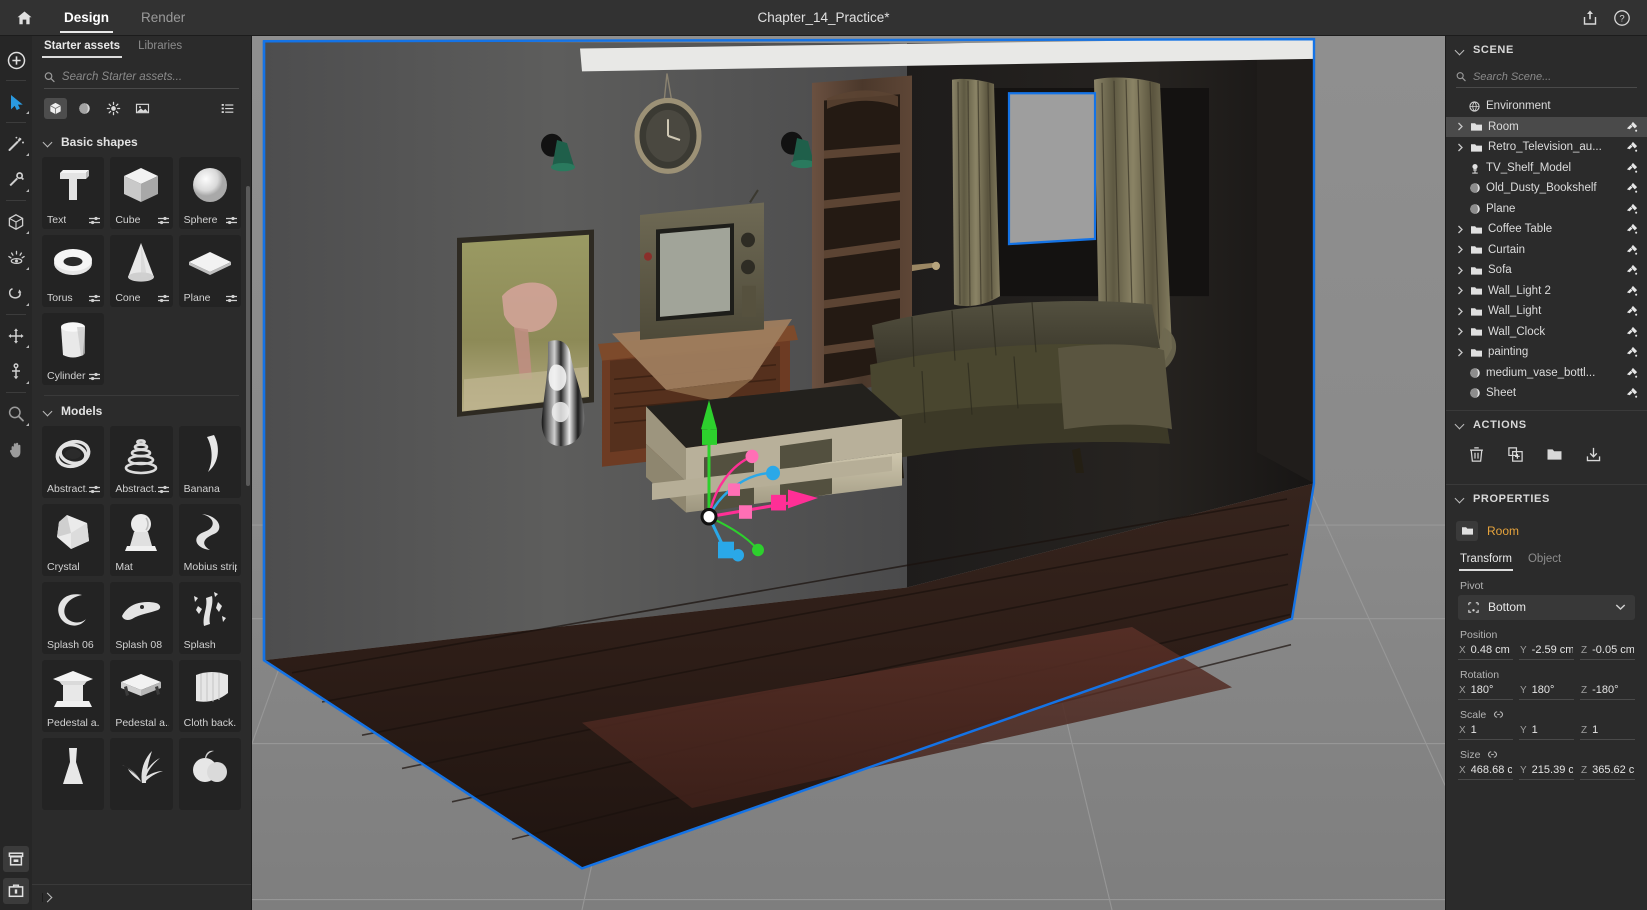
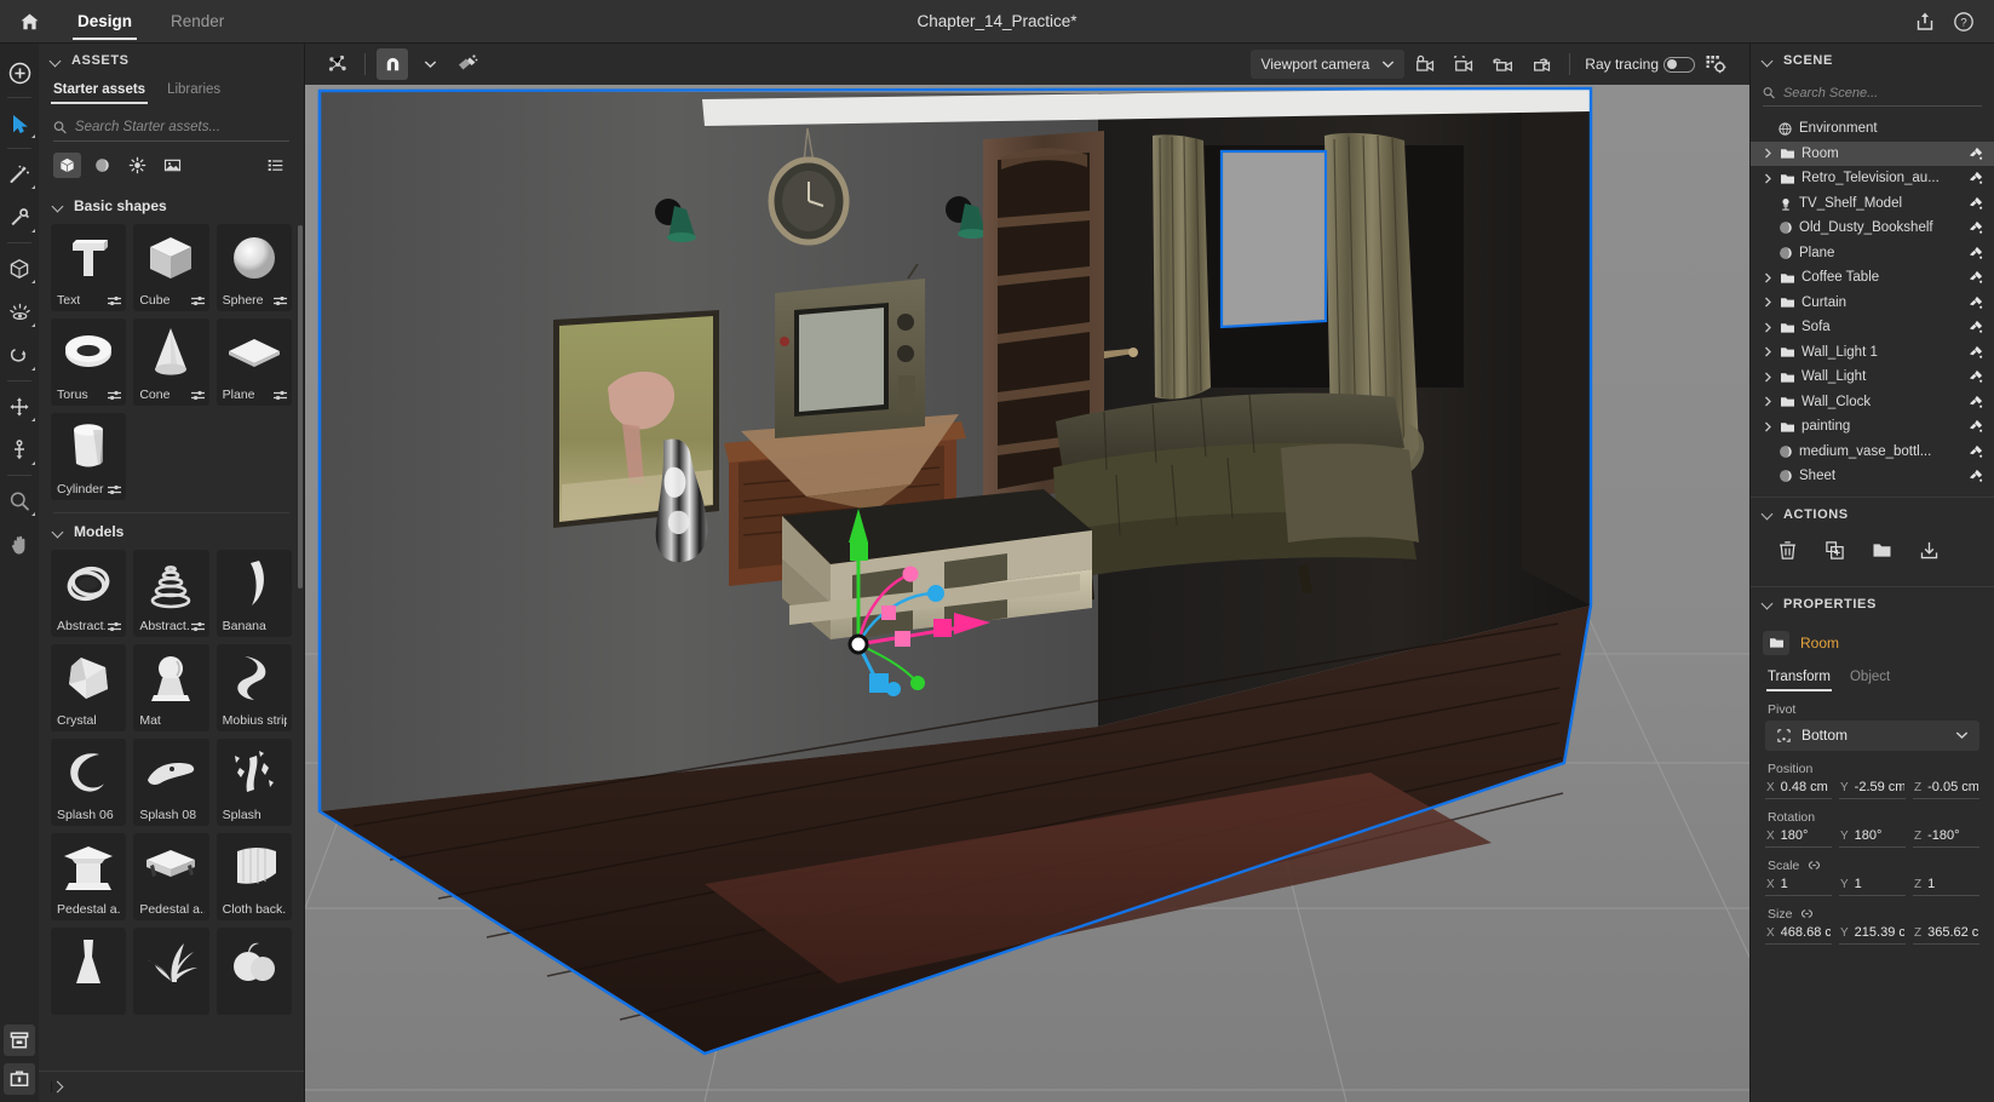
  Design
  Render
  Chapter_14_Practice*
  ?
+ ASSETS
  Starter assets
  Libraries
  Search Starter assets...
  Basic shapes
  Text
  Cube
  Sphere
  Torus
  Cone
  Plane
  Cylinder
  Models
  Abstract.
  Abstract.
  Banana
  Crystal
  Mat
  Mobius stri
  Splash 06
  Splash 08
  Splash
  Pedestal a.
  Pedestal a.
  Cloth back.
+ Viewport camera
+ Ray tracing
  SCENE
  Search Scene...
  Environment
  Room
  Retro_Television_au...
  TV_Shelf_Model
  Old_Dusty_Bookshelf
  Plane
  Coffee Table
  Curtain
  Sofa
- Wall_Light 2
+ Wall_Light 1
  Wall_Light
  Wall_Clock
  painting
  medium_vase_bottl...
  Sheet
  ACTIONS
  PROPERTIES
  Room
  Transform
  Object
  Pivot
  Bottom
  Position
  X
  0.48 cm
  Y
  -2.59 cm
  Z
  -0.05 cm
  Rotation
  X
  180°
  Y
  180°
  Z
  -180°
  Scale
  X
  1
  Y
  1
  Z
  1
  Size
  X
  468.68 c
  Y
  215.39 c
  Z
  365.62 c
